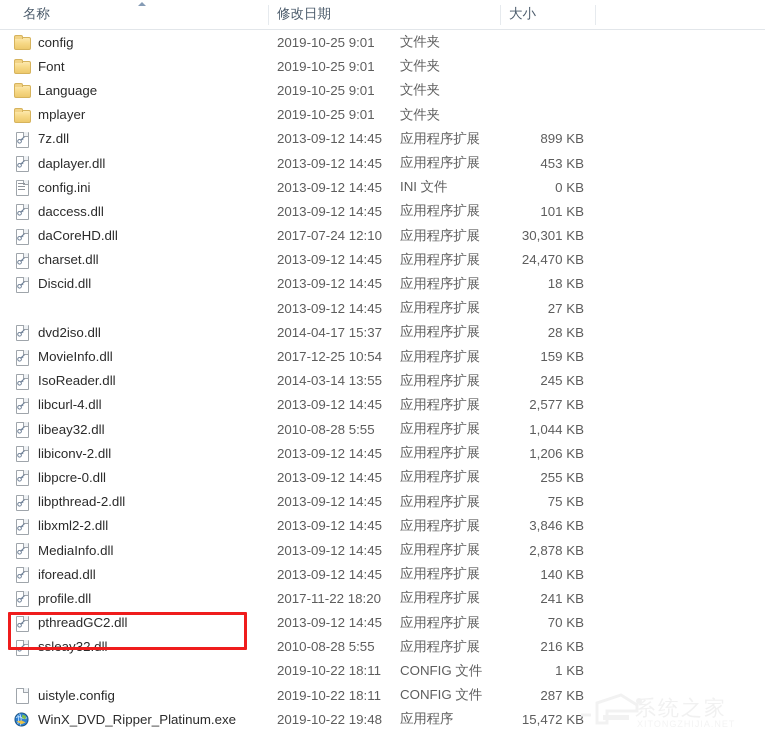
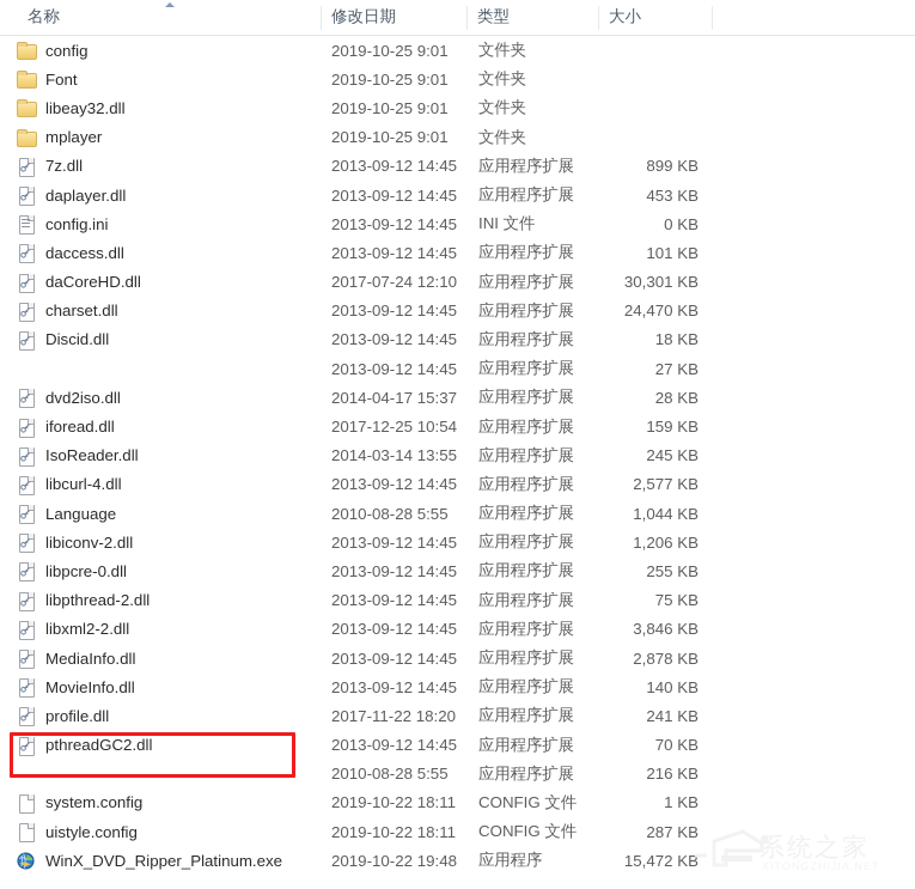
  名称
  修改日期
+ 类型
  大小
  config
  2019-10-25 9:01
  文件夹
  Font
  2019-10-25 9:01
  文件夹
- Language
+ libeay32.dll
  2019-10-25 9:01
  文件夹
  mplayer
  2019-10-25 9:01
  文件夹
  7z.dll
  2013-09-12 14:45
  应用程序扩展
  899 KB
  daplayer.dll
  2013-09-12 14:45
  应用程序扩展
  453 KB
  config.ini
  2013-09-12 14:45
  INI 文件
  0 KB
  daccess.dll
  2013-09-12 14:45
  应用程序扩展
  101 KB
  daCoreHD.dll
  2017-07-24 12:10
  应用程序扩展
  30,301 KB
  charset.dll
  2013-09-12 14:45
  应用程序扩展
  24,470 KB
  Discid.dll
  2013-09-12 14:45
  应用程序扩展
  18 KB
  2013-09-12 14:45
  应用程序扩展
  27 KB
  dvd2iso.dll
  2014-04-17 15:37
  应用程序扩展
  28 KB
- MovieInfo.dll
+ iforead.dll
  2017-12-25 10:54
  应用程序扩展
  159 KB
  IsoReader.dll
  2014-03-14 13:55
  应用程序扩展
  245 KB
  libcurl-4.dll
  2013-09-12 14:45
  应用程序扩展
  2,577 KB
- libeay32.dll
+ Language
  2010-08-28 5:55
  应用程序扩展
  1,044 KB
  libiconv-2.dll
  2013-09-12 14:45
  应用程序扩展
  1,206 KB
  libpcre-0.dll
  2013-09-12 14:45
  应用程序扩展
  255 KB
  libpthread-2.dll
  2013-09-12 14:45
  应用程序扩展
  75 KB
  libxml2-2.dll
  2013-09-12 14:45
  应用程序扩展
  3,846 KB
  MediaInfo.dll
  2013-09-12 14:45
  应用程序扩展
  2,878 KB
- iforead.dll
+ MovieInfo.dll
  2013-09-12 14:45
  应用程序扩展
  140 KB
  profile.dll
  2017-11-22 18:20
  应用程序扩展
  241 KB
  pthreadGC2.dll
  2013-09-12 14:45
  应用程序扩展
  70 KB
- ssleay32.dll
  2010-08-28 5:55
  应用程序扩展
  216 KB
+ system.config
  2019-10-22 18:11
  CONFIG 文件
  1 KB
  uistyle.config
  2019-10-22 18:11
  CONFIG 文件
  287 KB
  WinX_DVD_Ripper_Platinum.exe
  2019-10-22 19:48
  应用程序
  15,472 KB
